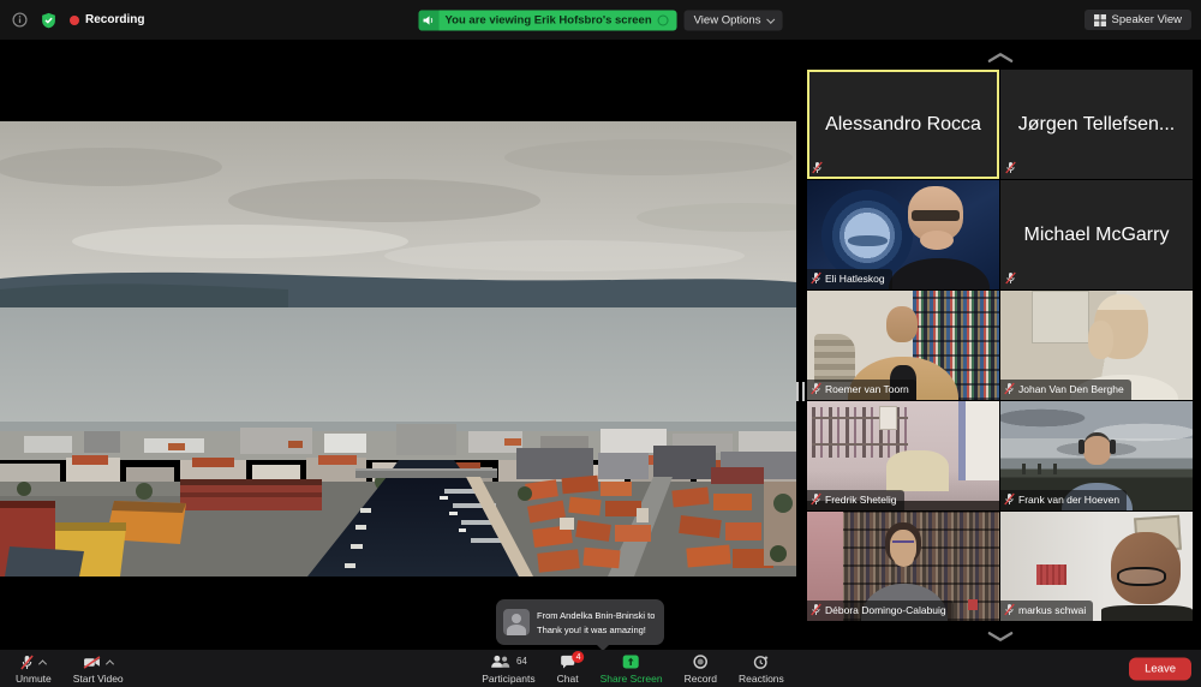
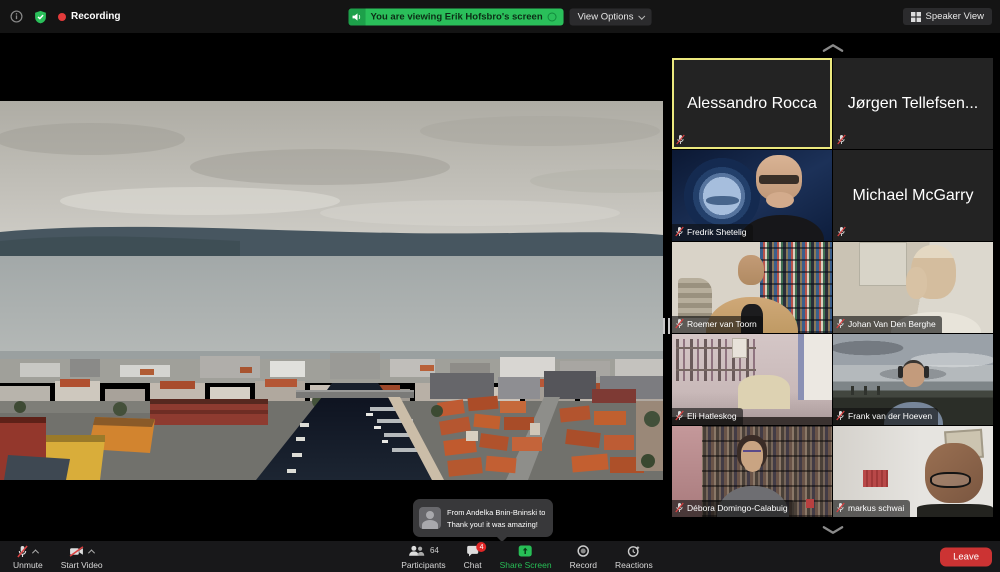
  Recording
  You are viewing Erik Hofsbro's screen
  View Options
  Speaker View
  Alessandro Rocca
  Jørgen Tellefsen...
- Eli Hatleskog
+ Fredrik Shetelig
  Michael McGarry
  Roemer van Toorn
  Johan Van Den Berghe
- Fredrik Shetelig
+ Eli Hatleskog
  Frank van der Hoeven
  Débora Domingo-Calabuig
  markus schwai
  From Andelka Bnin-Bninski to
  Thank you! it was amazing!
  Unmute
  Start Video
  64
  Participants
  Chat
  Share Screen
  Record
  Reactions
  Leave
